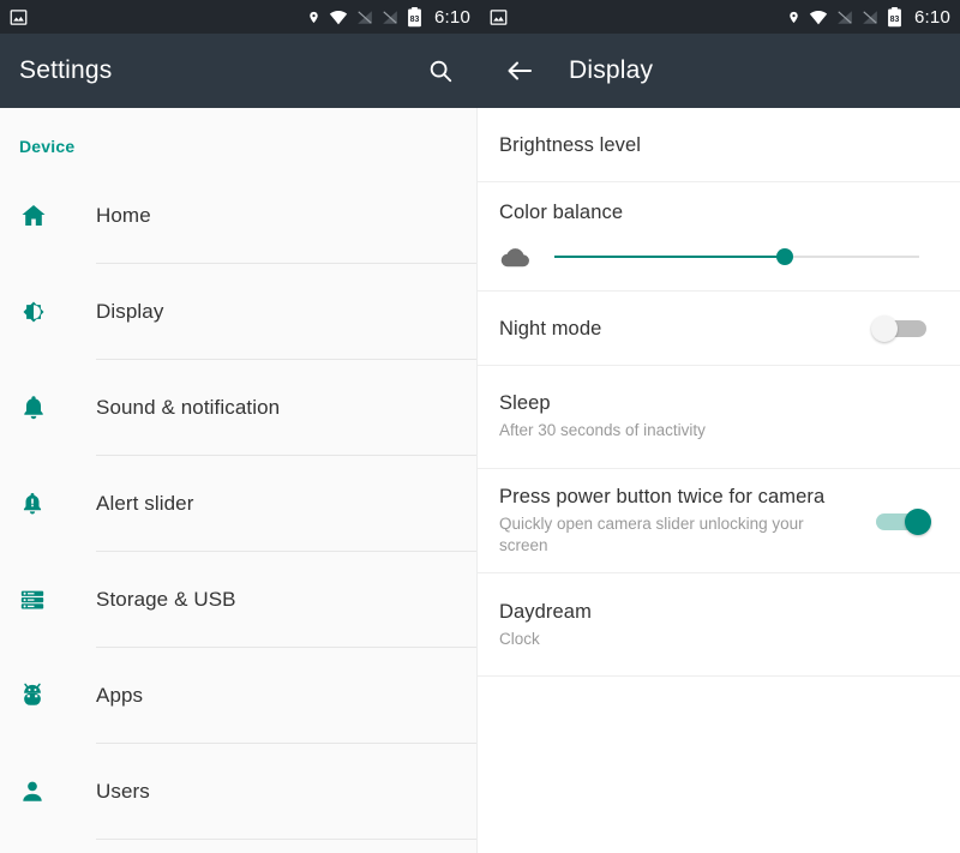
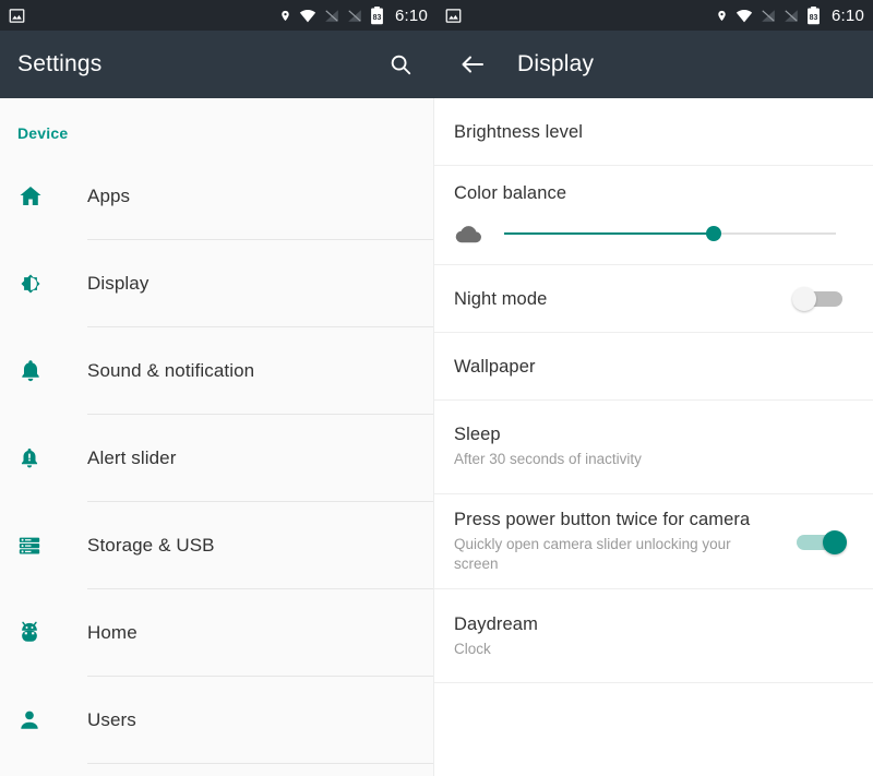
  6:10
  6:10
  Settings
  Display
  Device
- Home
+ Apps
  Display
  Sound & notification
  Alert slider
  Storage & USB
- Apps
+ Home
  Users
  Brightness level
  Color balance
  Night mode
+ Wallpaper
  Sleep
  After 30 seconds of inactivity
  Press power button twice for camera
  Quickly open camera slider unlocking your screen
  Daydream
  Clock
